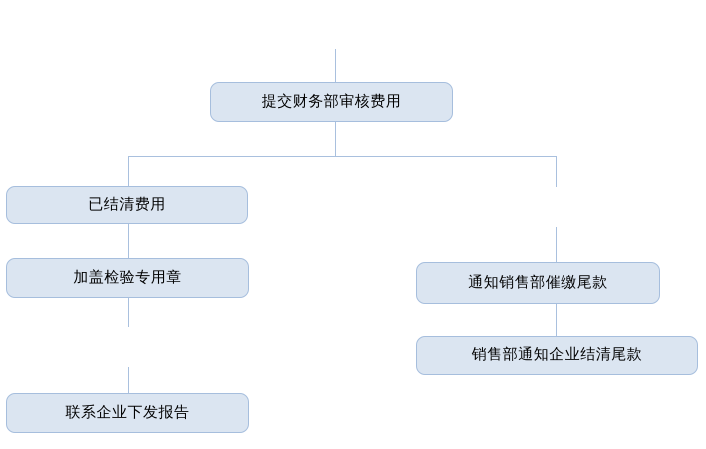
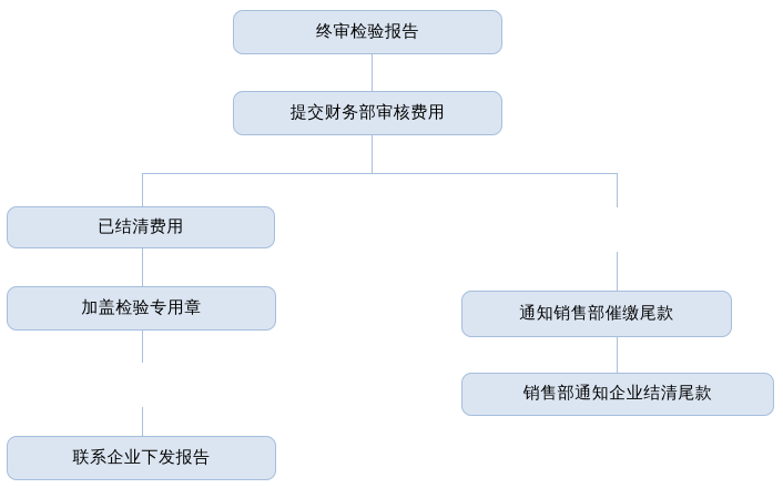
+ 终审检验报告
  提交财务部审核费用
  已结清费用
  加盖检验专用章
  联系企业下发报告
  通知销售部催缴尾款
  销售部通知企业结清尾款
